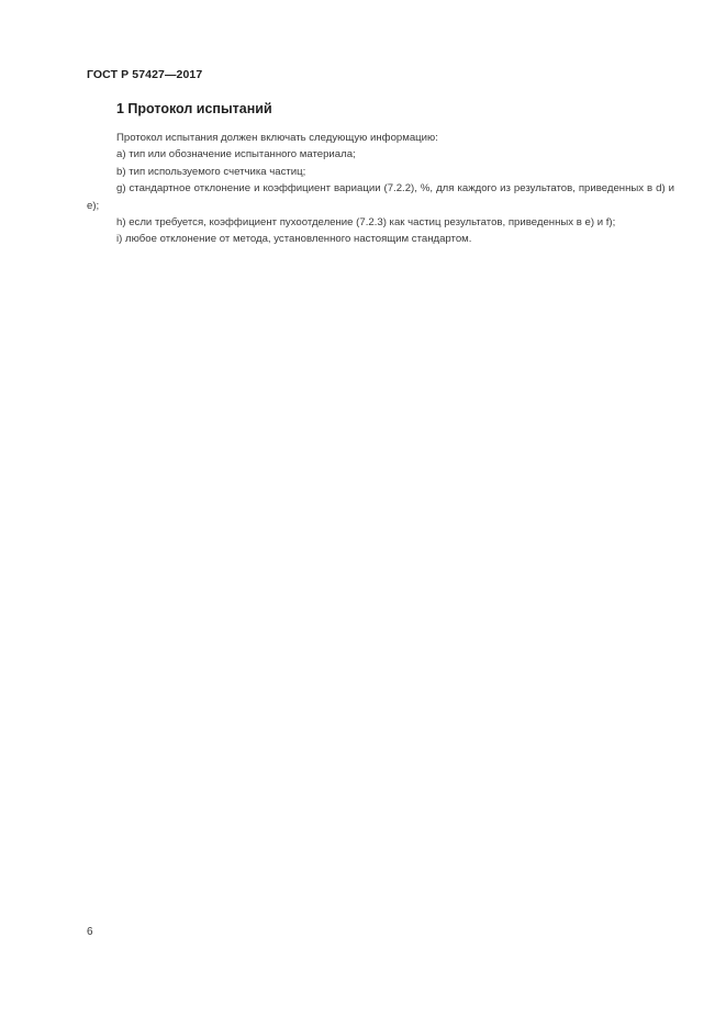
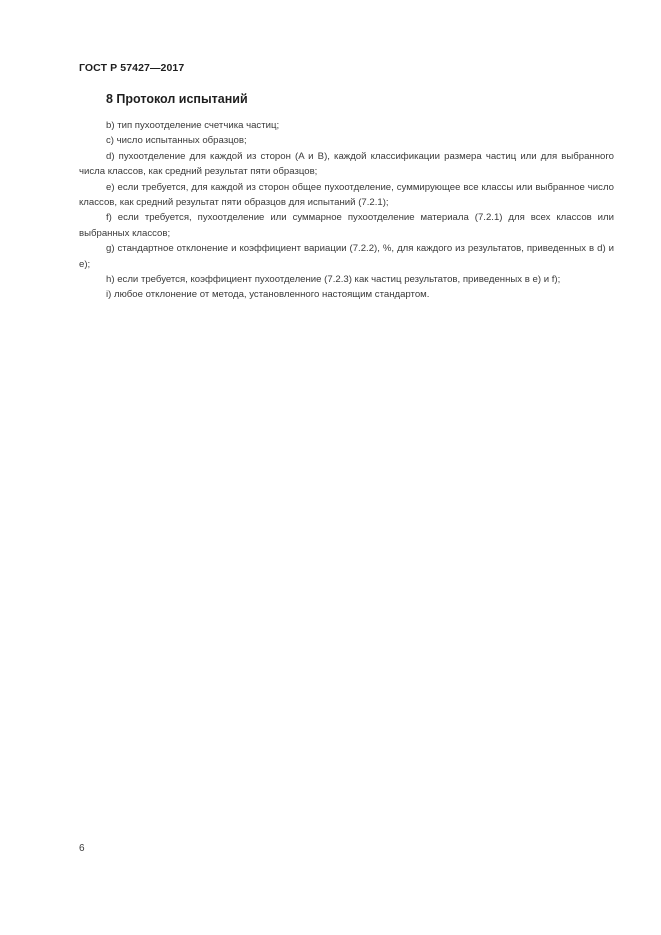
  ГОСТ Р 57427—2017
- 1 Протокол испытаний
+ 8 Протокол испытаний
- Протокол испытания должен включать следующую информацию:
- a) тип или обозначение испытанного материала;
- b) тип используемого счетчика частиц;
+ b) тип пухоотделение счетчика частиц;
+ c) число испытанных образцов;
+ d) пухоотделение для каждой из сторон (A и B), каждой классификации размера частиц или для выбранного числа классов, как средний результат пяти образцов;
+ e) если требуется, для каждой из сторон общее пухоотделение, суммирующее все классы или выбранное число классов, как средний результат пяти образцов для испытаний (7.2.1);
+ f) если требуется, пухоотделение или суммарное пухоотделение материала (7.2.1) для всех классов или выбранных классов;
  g) стандартное отклонение и коэффициент вариации (7.2.2), %, для каждого из результатов, приведенных в d) и e);
  h) если требуется, коэффициент пухоотделение (7.2.3) как частиц результатов, приведенных в e) и f);
  i) любое отклонение от метода, установленного настоящим стандартом.
  6
